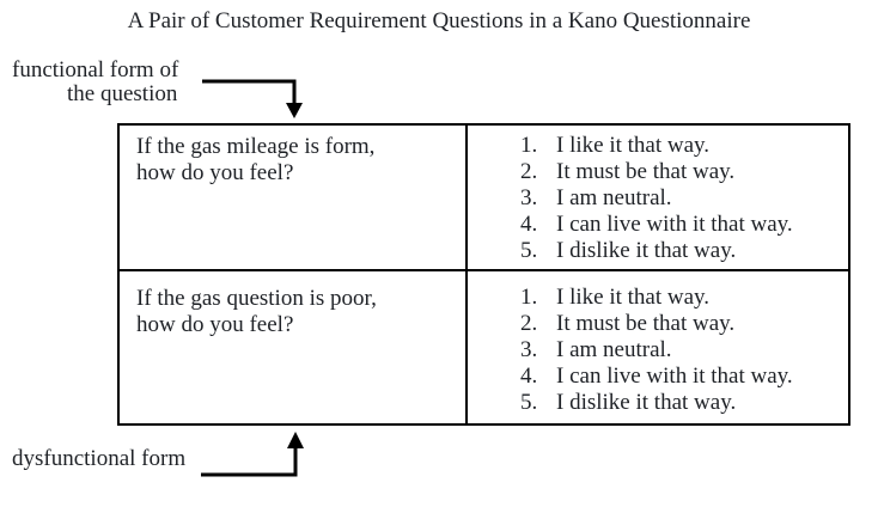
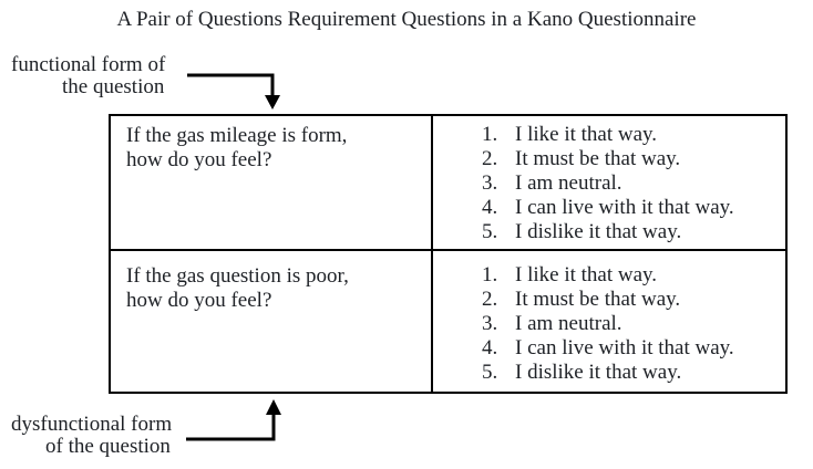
- A Pair of Customer Requirement Questions in a Kano Questionnaire
+ A Pair of Questions Requirement Questions in a Kano Questionnaire
  functional form of
  the question
  dysfunctional form
+ of the question
  If the gas mileage is form,
  how do you feel?
  1. I like it that way.
  2. It must be that way.
  3. I am neutral.
  4. I can live with it that way.
  5. I dislike it that way.
  If the gas question is poor,
  how do you feel?
  1. I like it that way.
  2. It must be that way.
  3. I am neutral.
  4. I can live with it that way.
  5. I dislike it that way.
